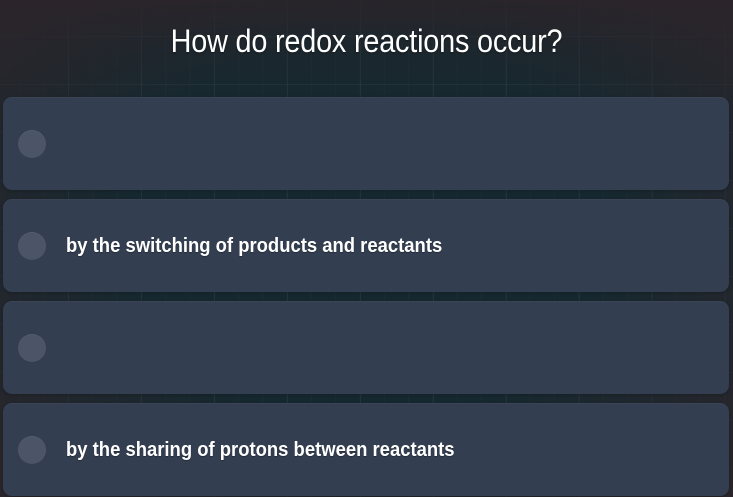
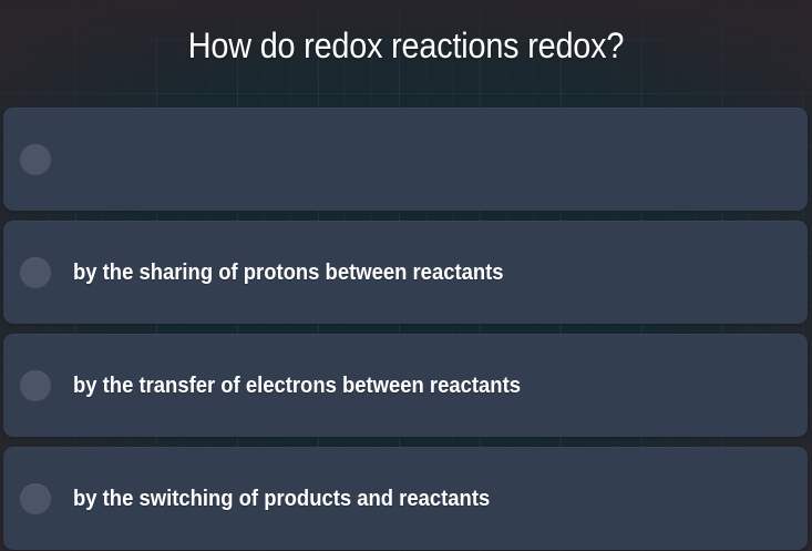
- How do redox reactions occur?
+ How do redox reactions redox?
- by the switching of products and reactants
+ by the sharing of protons between reactants
+ by the transfer of electrons between reactants
- by the sharing of protons between reactants
+ by the switching of products and reactants
